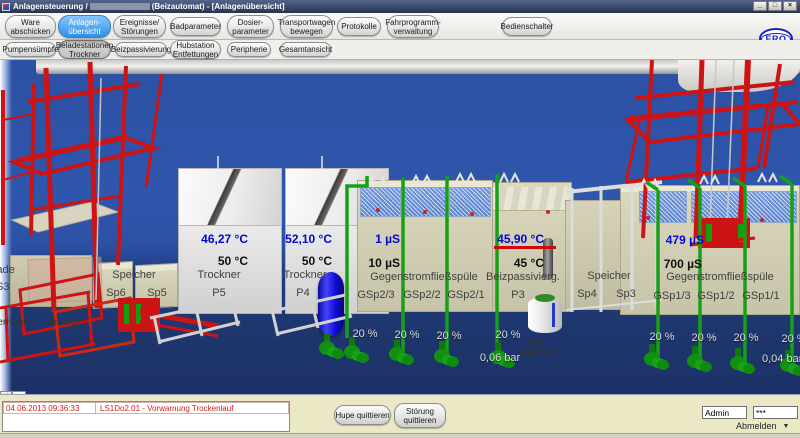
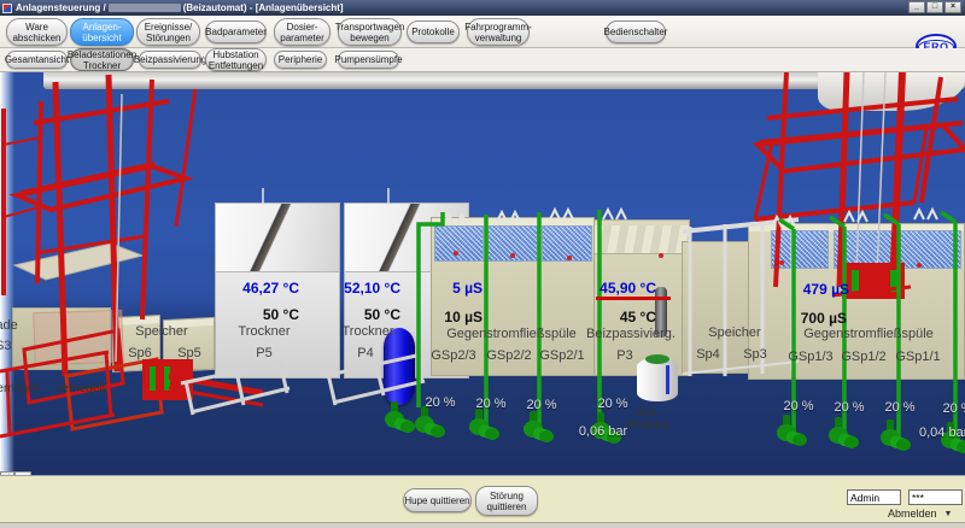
  Anlagensteuerung /
  (Beizautomat) - [Anlagenübersicht]
  Ware
  abschicken
  Anlagen-
  übersicht
  Ereignisse/
  Störungen
  Badparameter
  Dosier-
  parameter
  Transportwagen
  bewegen
  Protokolle
  Fahrprogramm-
  verwaltung
  Bedienschalter
  ERO
- Pumpensümpfe
+ Gesamtansicht
  Beladestationen
  Trockner
  Beizpassivierun
  Hubstation
  Entfettungen
  Peripherie
- Gesamtansicht
+ Pumpensümpfe
  46,27 °C
  50 °C
  Trockner
  P5
  52,10 °C
  50 °C
  Trockner
  P4
- 1 µS
+ 5 µS
  10 µS
  Gegenstromfließspüle
  GSp2/3
  GSp2/2
  GSp2/1
  45,90 °C
  45 °C
  Beizpassivierg.
  P3
  Speicher
  Sp4
  Sp3
  479 µS
  700 µS
  Gegenstromfließspüle
  GSp1/3
  GSp1/2
  GSp1/1
  Speicher
  Sp6
  Sp5
  erriegelt
  verriegelt
  20 %
  20 %
  20 %
  20 %
  20 %
  20 %
  20 %
  0,06 bar
  0,04 ba
  Do3
  Beizkonz.
- 04.06.2013 09:36:33
- LS1Do2.01 - Vorwarnung Trockenlauf
  Hupe quittieren
  Störung
  quittieren
  Admin
  ***
  Abmelden
